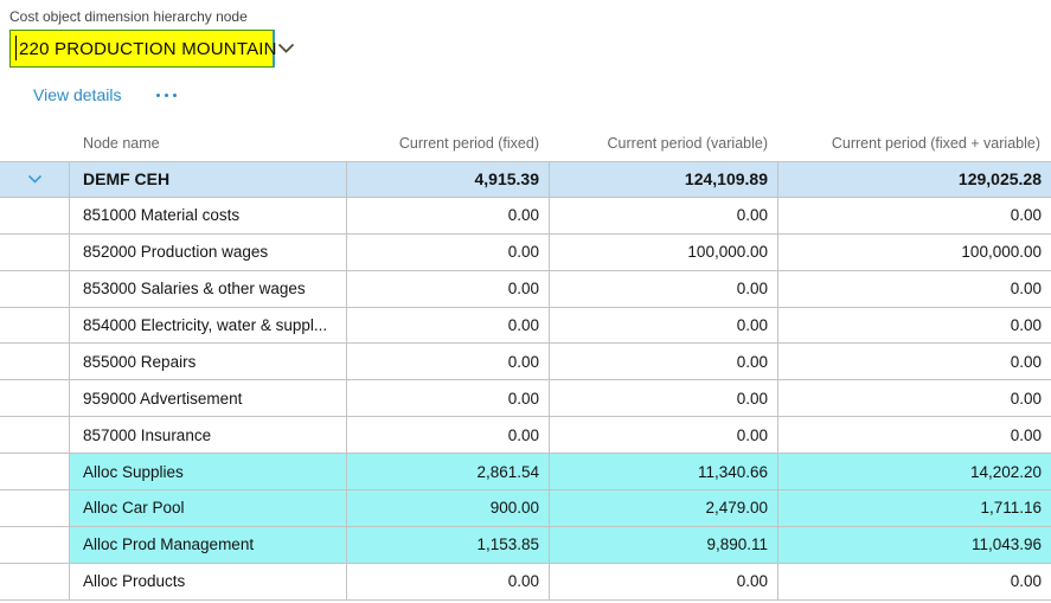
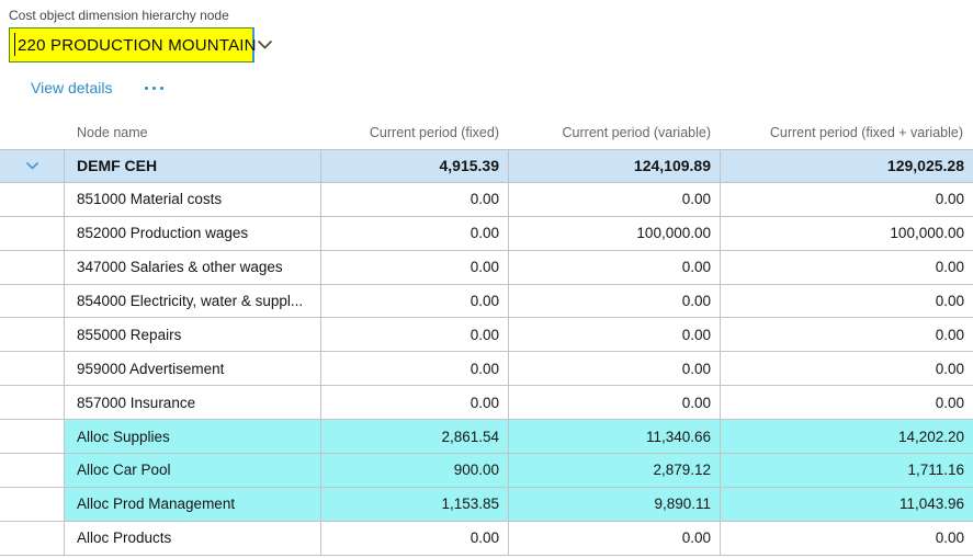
  Cost object dimension hierarchy node
  220 PRODUCTION MOUNTAIN
  View details
  Node name
  Current period (fixed)
  Current period (variable)
  Current period (fixed + variable)
  DEMF CEH
  4,915.39
  124,109.89
  129,025.28
  851000 Material costs
  0.00
  0.00
  0.00
  852000 Production wages
  0.00
  100,000.00
  100,000.00
- 853000 Salaries & other wages
+ 347000 Salaries & other wages
  0.00
  0.00
  0.00
  854000 Electricity, water & suppl...
  0.00
  0.00
  0.00
  855000 Repairs
  0.00
  0.00
  0.00
  959000 Advertisement
  0.00
  0.00
  0.00
  857000 Insurance
  0.00
  0.00
  0.00
  Alloc Supplies
  2,861.54
  11,340.66
  14,202.20
  Alloc Car Pool
  900.00
- 2,479.00
+ 2,879.12
  1,711.16
  Alloc Prod Management
  1,153.85
  9,890.11
  11,043.96
  Alloc Products
  0.00
  0.00
  0.00
